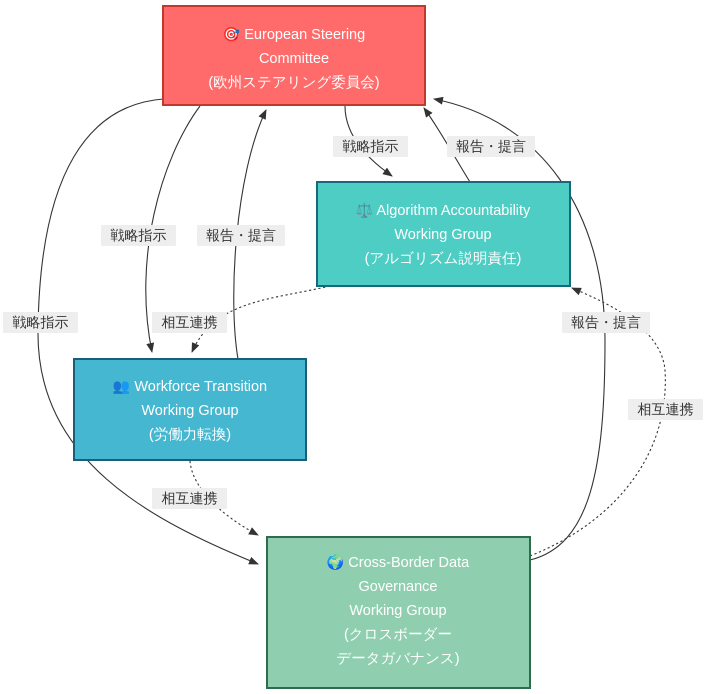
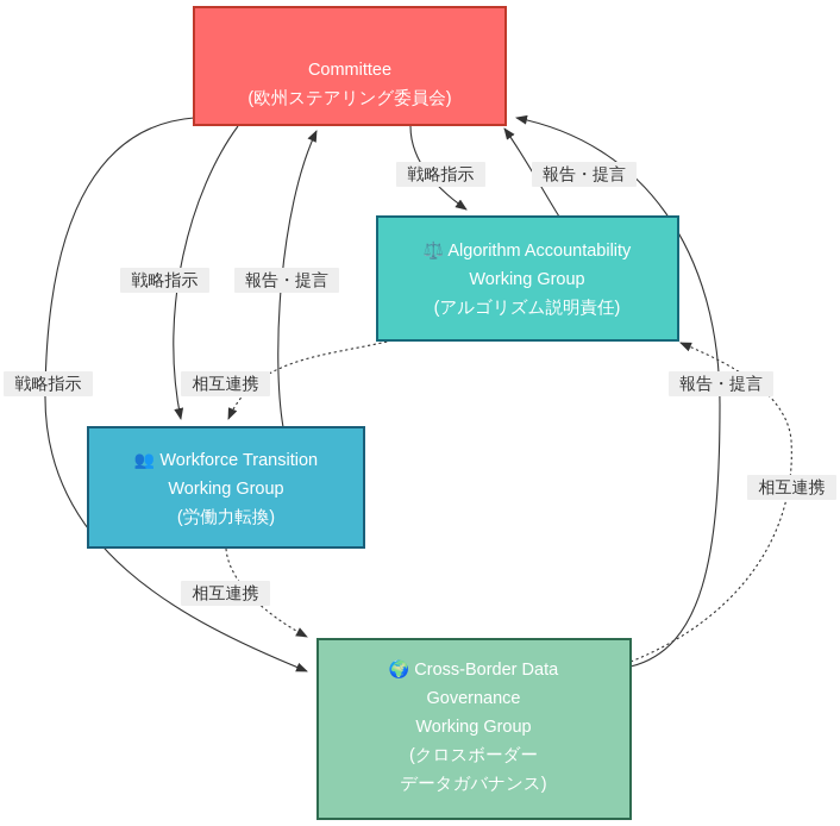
  戦略指示
  報告・提言
  戦略指示
  報告・提言
  戦略指示
  報告・提言
  相互連携
  相互連携
  相互連携
- 🎯 European Steering
  Committee
  (欧州ステアリング委員会)
  ⚖️ Algorithm Accountability
  Working Group
  (アルゴリズム説明責任)
  👥 Workforce Transition
  Working Group
  (労働力転換)
  🌍 Cross-Border Data
  Governance
  Working Group
  (クロスボーダー
  データガバナンス)
